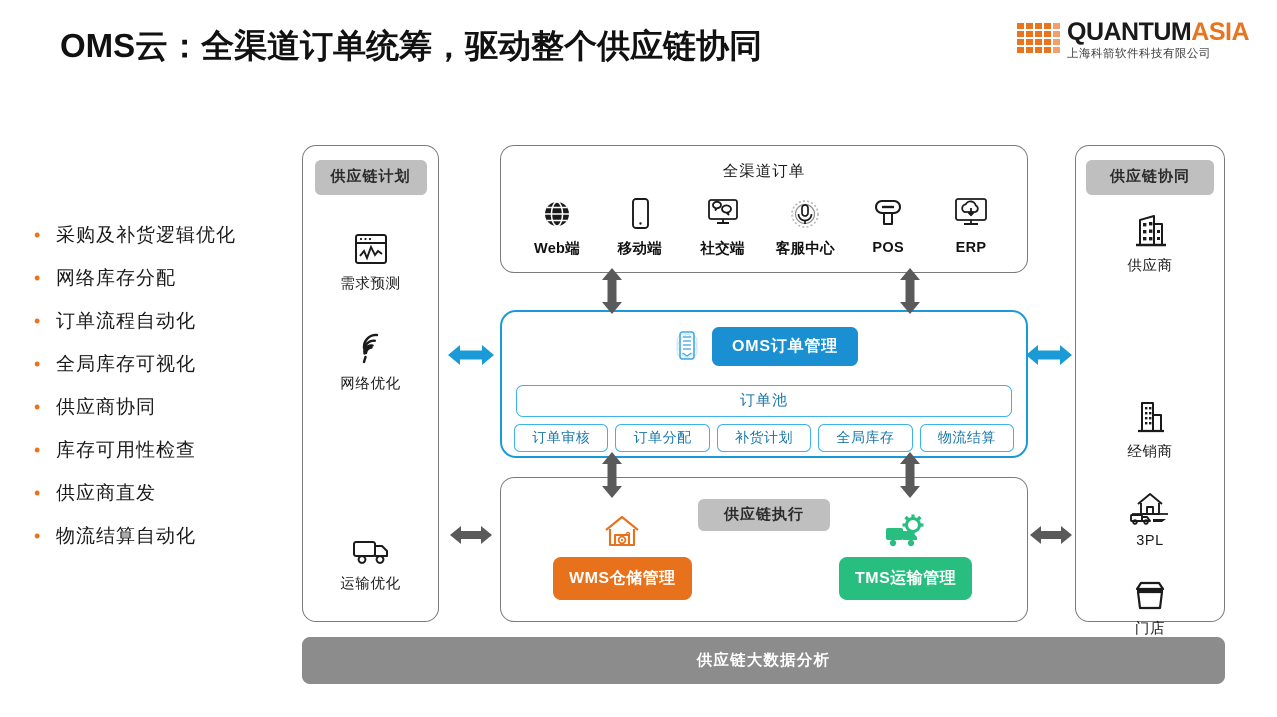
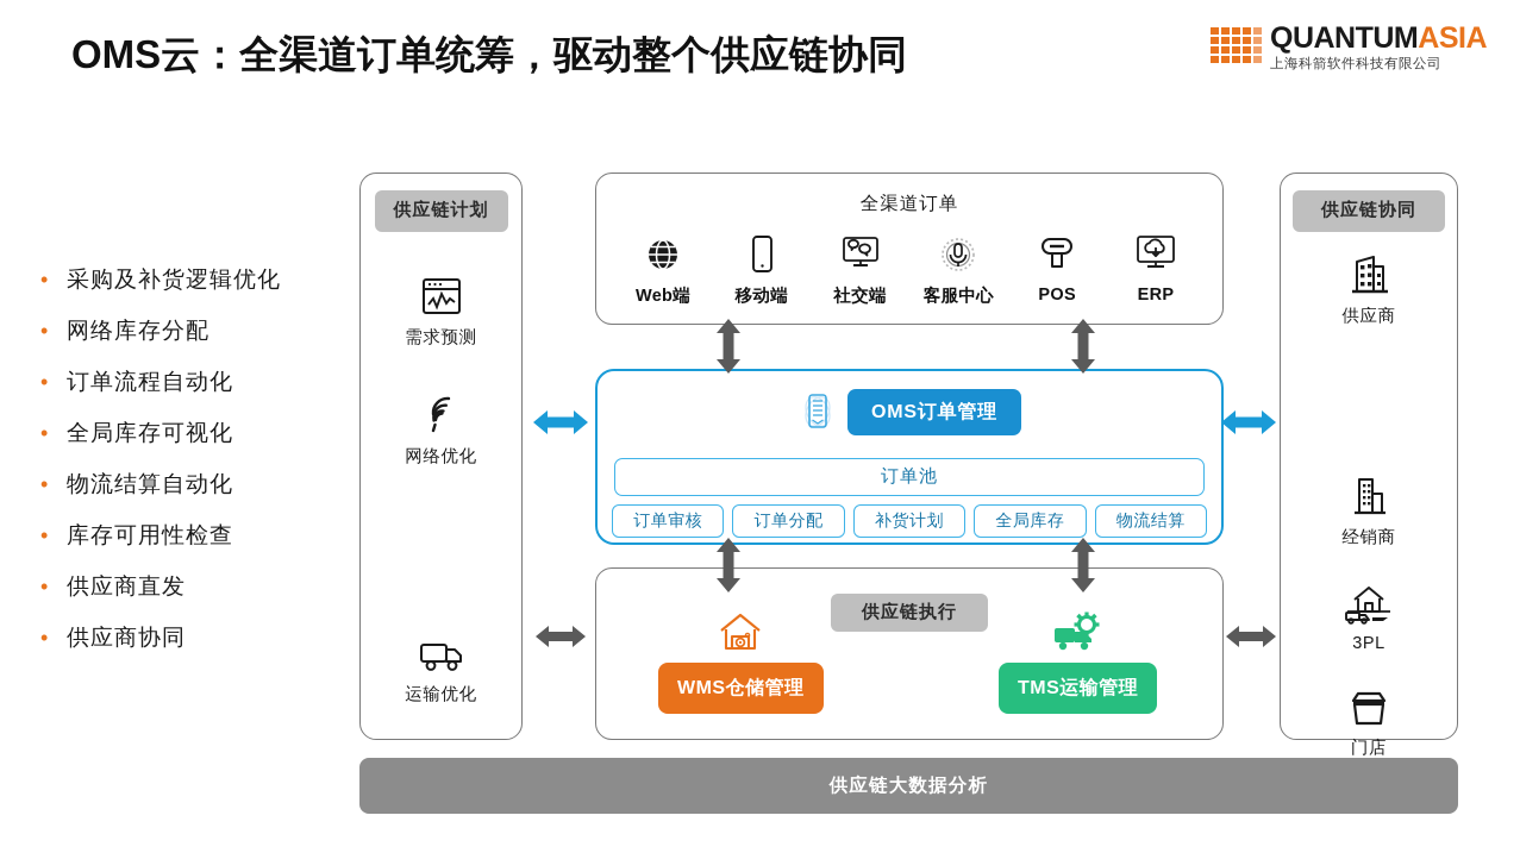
  OMS云：全渠道订单统筹，驱动整个供应链协同
  QUANTUMASIA
  上海科箭软件科技有限公司
  •
  采购及补货逻辑优化
  •
  网络库存分配
  •
  订单流程自动化
  •
  全局库存可视化
  •
- 供应商协同
+ 物流结算自动化
  •
  库存可用性检查
  •
  供应商直发
  •
- 物流结算自动化
+ 供应商协同
  供应链计划
  需求预测
  网络优化
  运输优化
  供应链协同
  供应商
  经销商
  3PL
  门店
  全渠道订单
  Web端
  移动端
  社交端
  客服中心
  POS
  ERP
  OMS订单管理
  订单池
  订单审核
  订单分配
  补货计划
  全局库存
  物流结算
  供应链执行
  WMS仓储管理
  TMS运输管理
  供应链大数据分析
